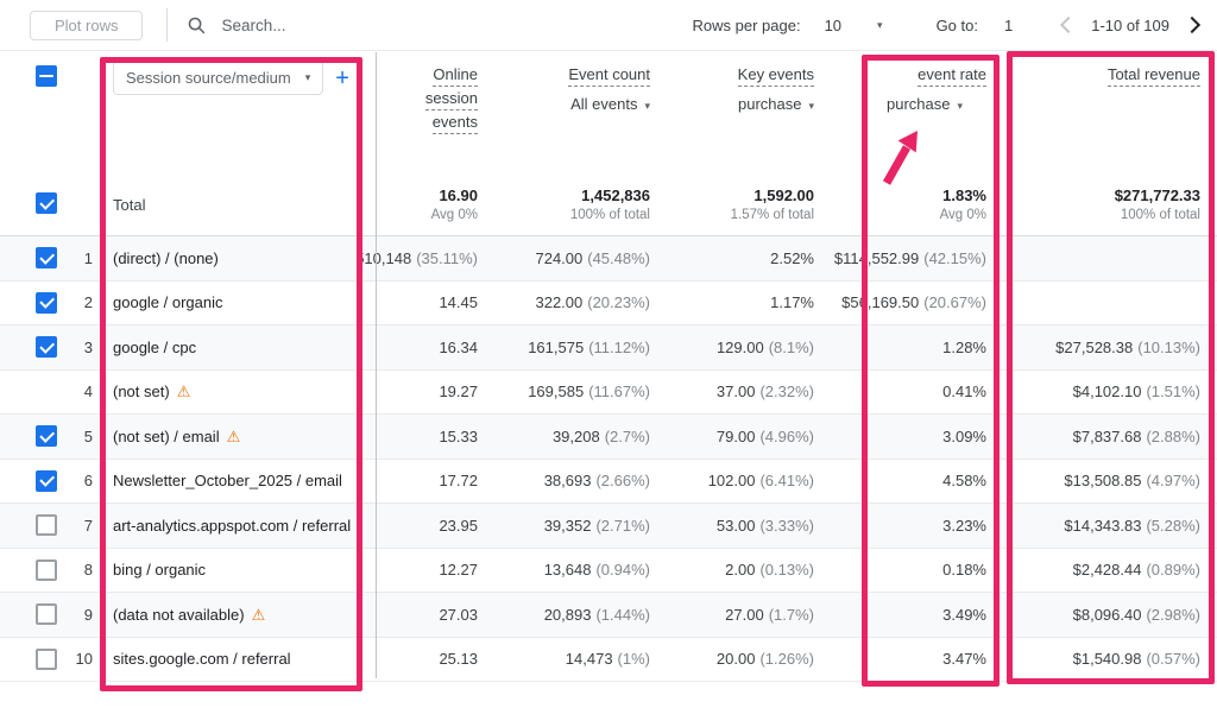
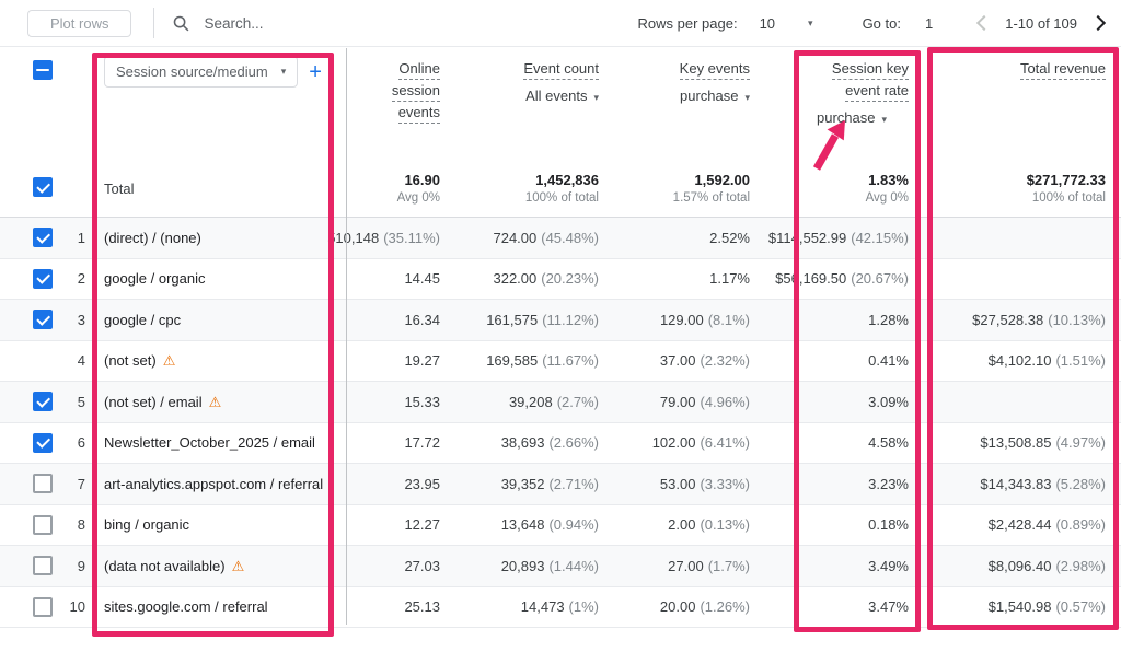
  Plot rows
  Search...
  Rows per page:
  10
  ▾
  Go to:
  1
  1-10 of 109
  Session source/medium
  ▾
  +
  Online
  session
  events
  Event count
  All events ▾
  Key events
  purchase ▾
+ Session key
  event rate
  purchase ▾
  Total revenue
  Total
  16.90
  Avg 0%
  1,452,836
  100% of total
  1,592.00
  1.57% of total
  1.83%
  Avg 0%
  $271,772.33
  100% of total
  1
  (direct) / (none)
  510,148
  (35.11%)
  724.00
  (45.48%)
  2.52%
  $114,552.99
  (42.15%)
  2
  google / organic
  14.45
  322.00
  (20.23%)
  1.17%
  $56,169.50
  (20.67%)
  3
  google / cpc
  16.34
  161,575
  (11.12%)
  129.00
  (8.1%)
  1.28%
  $27,528.38
  (10.13%)
  4
  (not set)
  ⚠
  19.27
  169,585
  (11.67%)
  37.00
  (2.32%)
  0.41%
  $4,102.10
  (1.51%)
  5
  (not set) / email
  ⚠
  15.33
  39,208
  (2.7%)
  79.00
  (4.96%)
  3.09%
- $7,837.68
- (2.88%)
  6
  Newsletter_October_2025 / email
  17.72
  38,693
  (2.66%)
  102.00
  (6.41%)
  4.58%
  $13,508.85
  (4.97%)
  7
  art-analytics.appspot.com / referral
  23.95
  39,352
  (2.71%)
  53.00
  (3.33%)
  3.23%
  $14,343.83
  (5.28%)
  8
  bing / organic
  12.27
  13,648
  (0.94%)
  2.00
  (0.13%)
  0.18%
  $2,428.44
  (0.89%)
  9
  (data not available)
  ⚠
  27.03
  20,893
  (1.44%)
  27.00
  (1.7%)
  3.49%
  $8,096.40
  (2.98%)
  10
  sites.google.com / referral
  25.13
  14,473
  (1%)
  20.00
  (1.26%)
  3.47%
  $1,540.98
  (0.57%)
